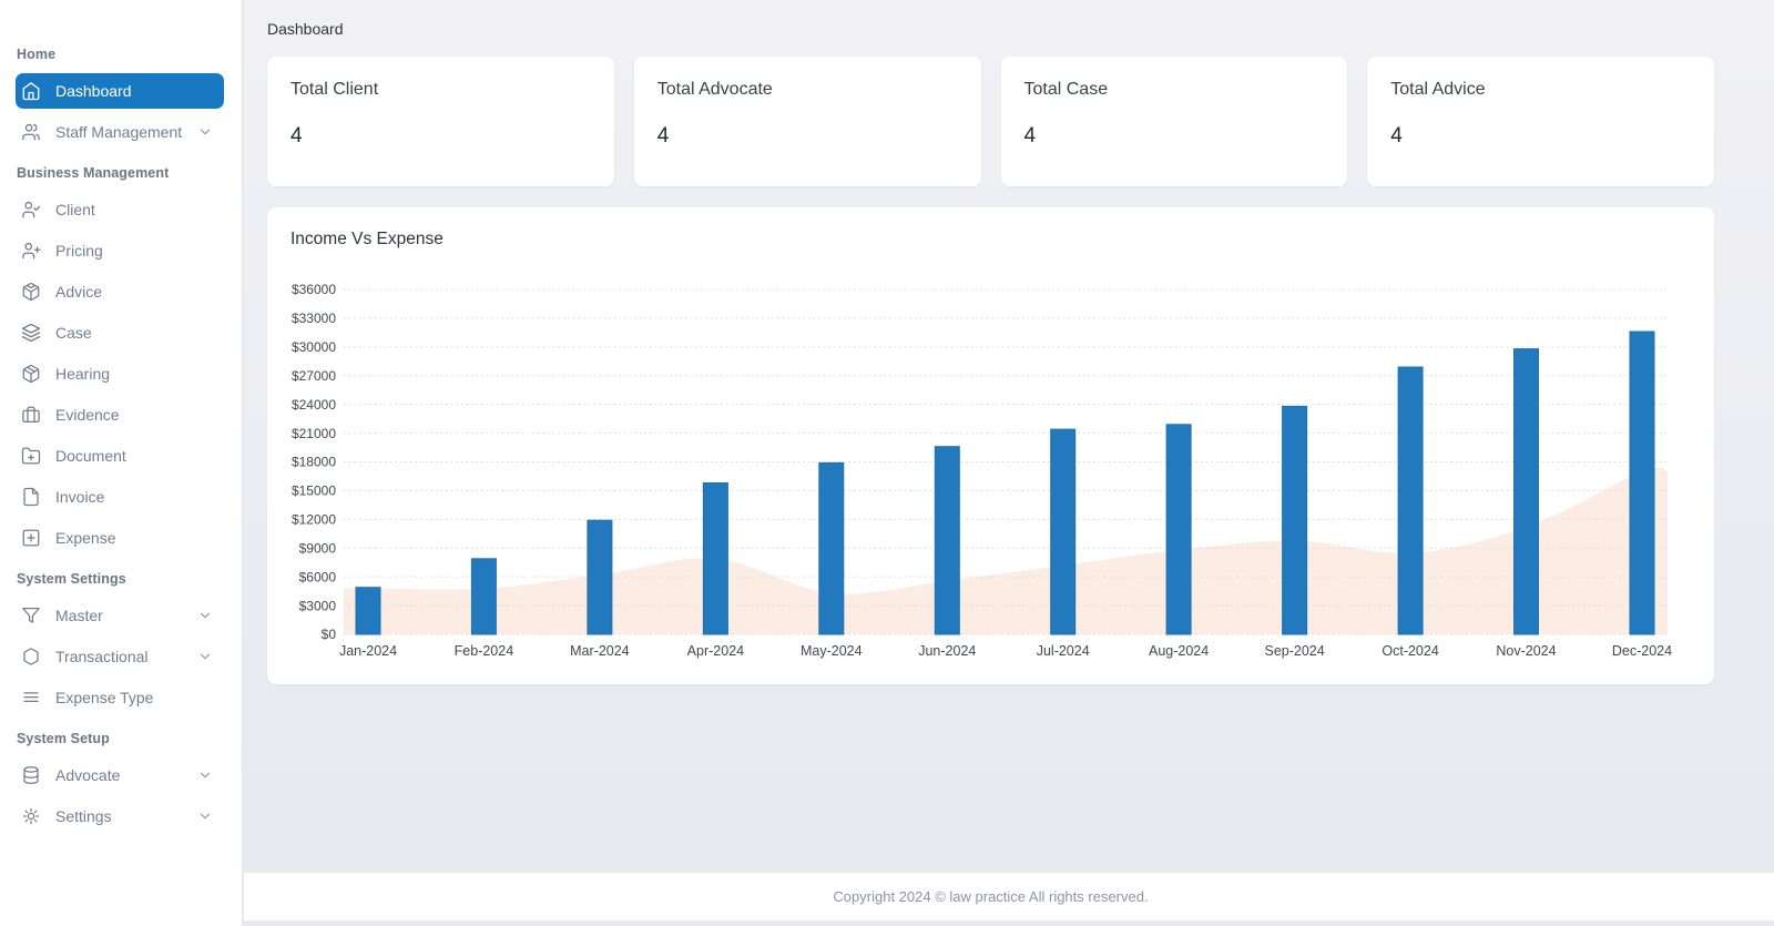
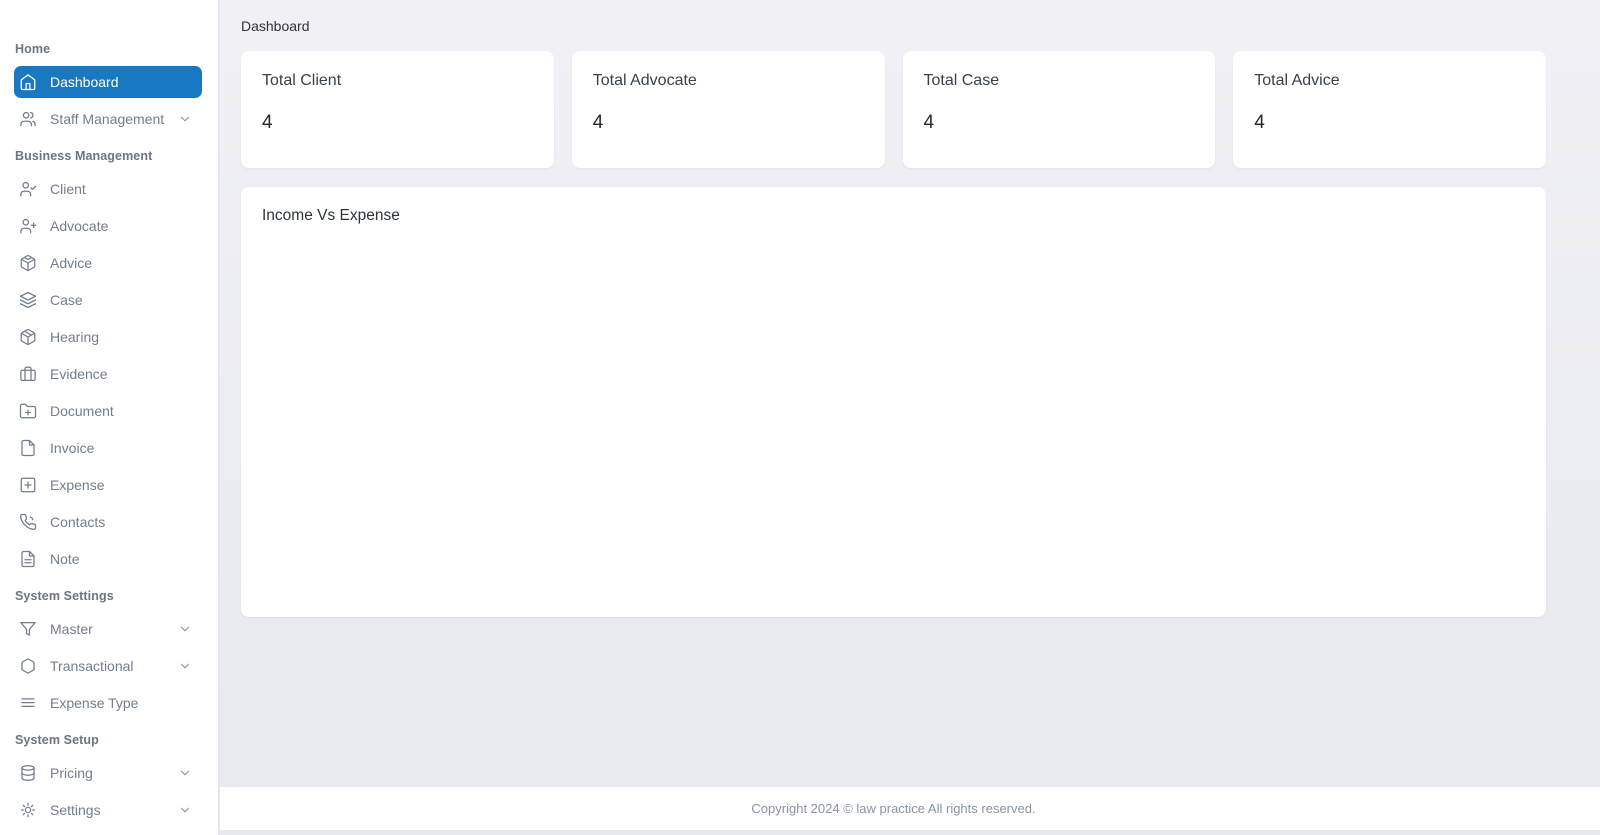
  Home
  Dashboard
  Staff Management
  Business Management
  Client
- Pricing
+ Advocate
  Advice
  Case
  Hearing
  Evidence
  Document
  Invoice
  Expense
+ Contacts
+ Note
  System Settings
  Master
  Transactional
  Expense Type
  System Setup
- Advocate
+ Pricing
  Settings
  Dashboard
  Total Client
  4
  Total Advocate
  4
  Total Case
  4
  Total Advice
  4
  Income Vs Expense
- $0
- $3000
- $6000
- $9000
- $12000
- $15000
- $18000
- $21000
- $24000
- $27000
- $30000
- $33000
- $36000
- Jan-2024
- Feb-2024
- Mar-2024
- Apr-2024
- May-2024
- Jun-2024
- Jul-2024
- Aug-2024
- Sep-2024
- Oct-2024
- Nov-2024
- Dec-2024
  Copyright 2024 © law practice All rights reserved.
